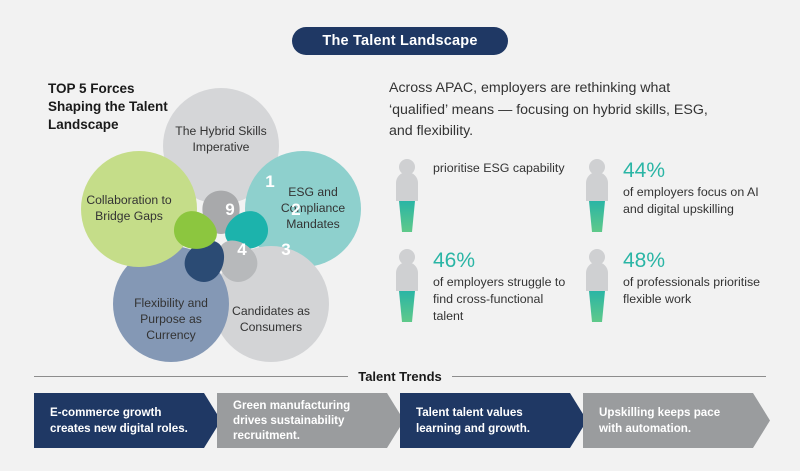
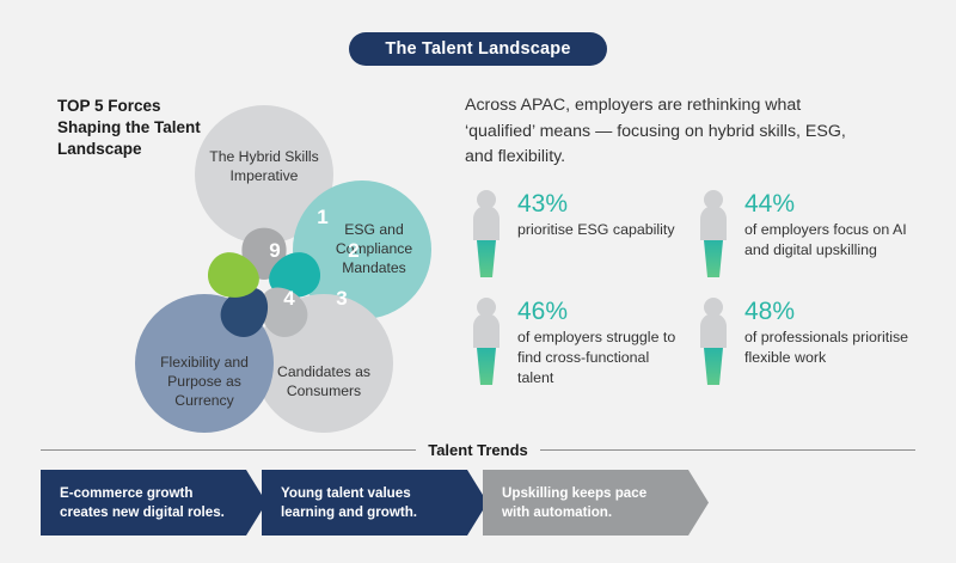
  The Talent Landscape
  TOP 5 Forces Shaping the Talent Landscape
  The Hybrid Skills Imperative
  ESG and Compliance Mandates
  Candidates as Consumers
  Flexibility and Purpose as Currency
- Collaboration to Bridge Gaps
  1
  2
  3
  4
  9
  Across APAC, employers are rethinking what ‘qualified’ means — focusing on hybrid skills, ESG, and flexibility.
+ 43%
  prioritise ESG capability
  44%
  of employers focus on AI and digital upskilling
  46%
  of employers struggle to find cross-functional talent
  48%
  of professionals prioritise flexible work
  Talent Trends
  E-commerce growth creates new digital roles.
- Green manufacturing drives sustainability recruitment.
- Talent talent values learning and growth.
+ Young talent values learning and growth.
  Upskilling keeps pace with automation.
